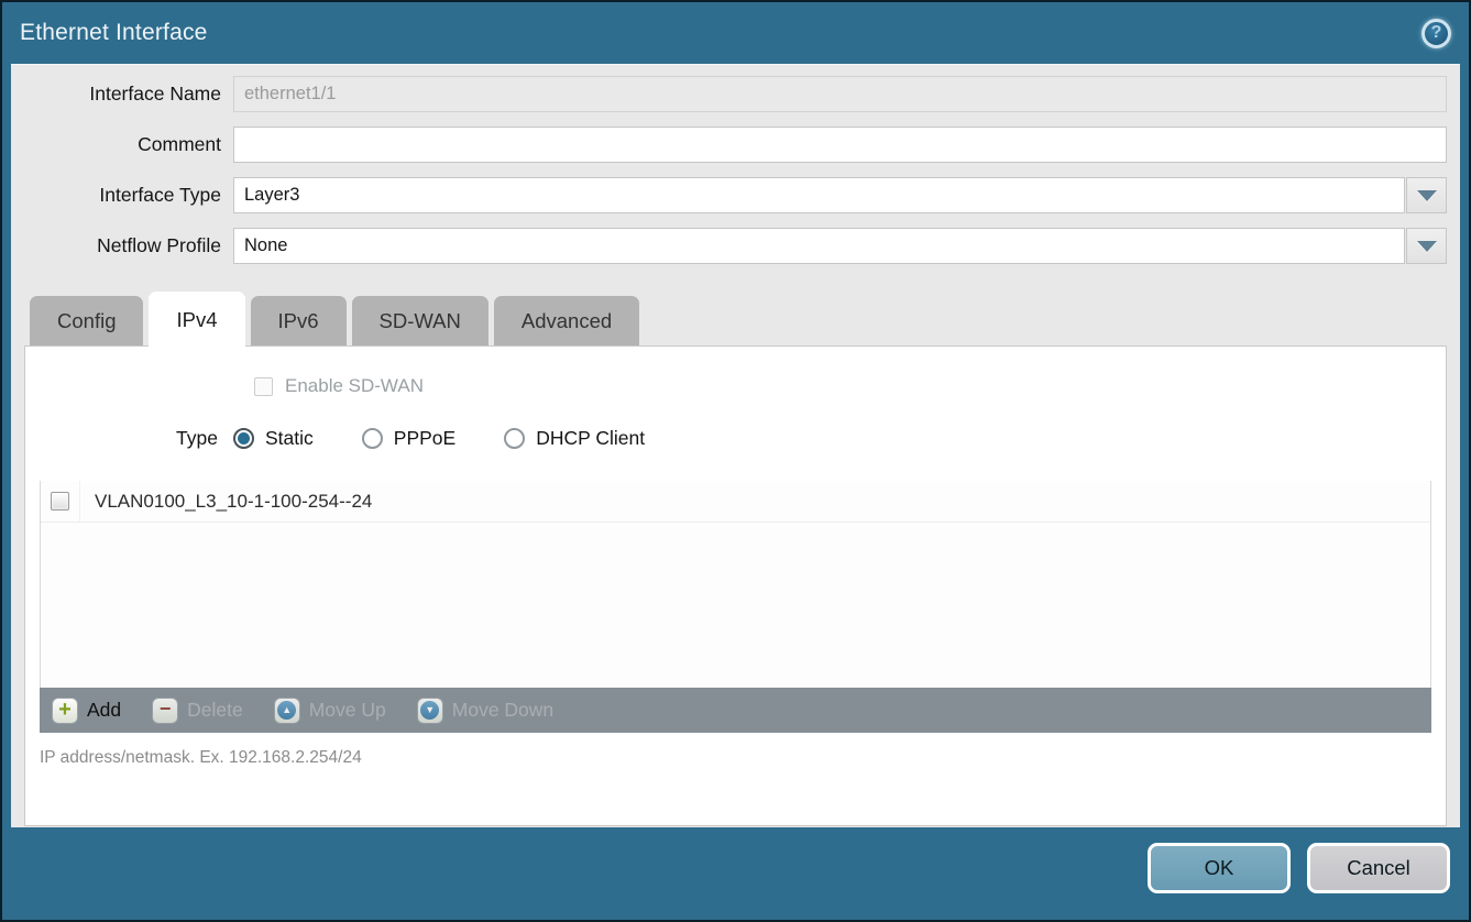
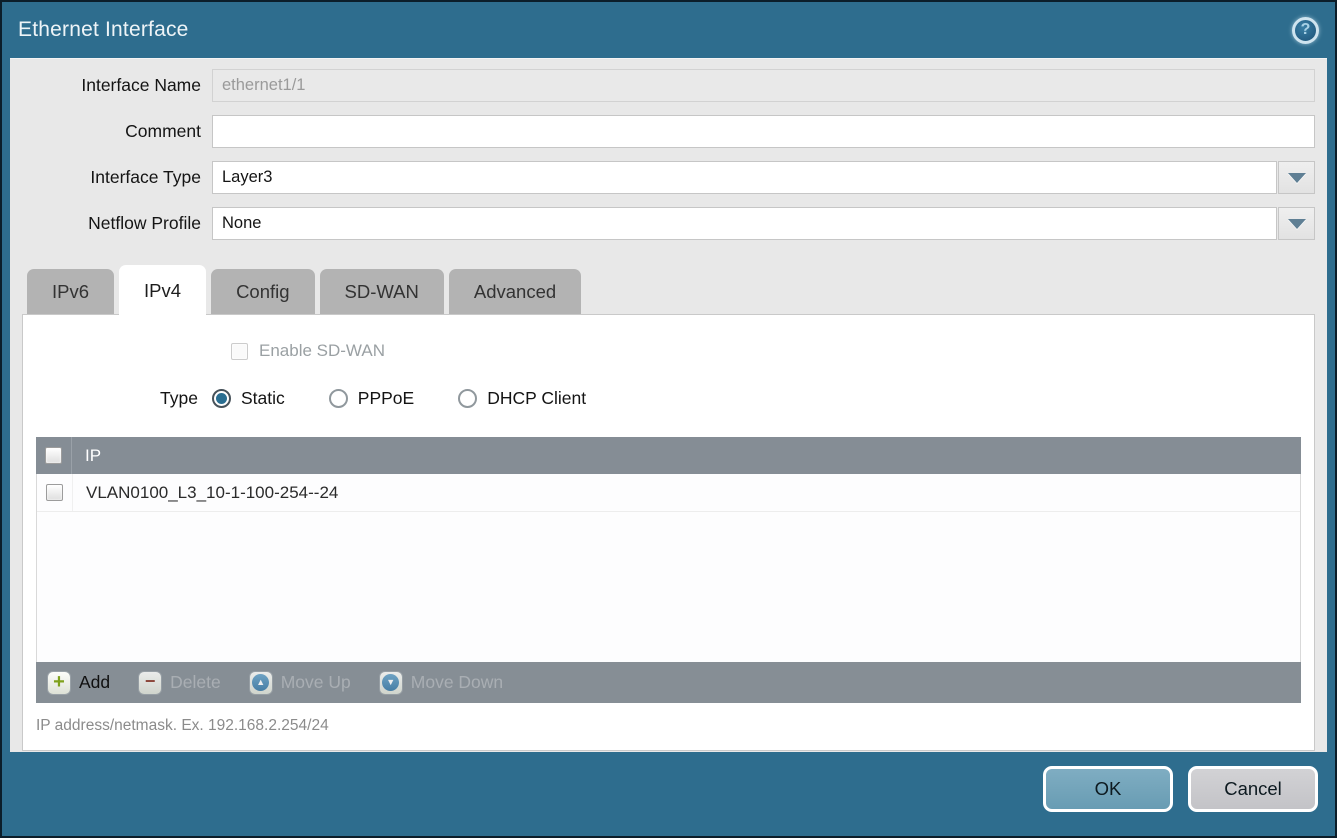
  Ethernet Interface
  ?
  Interface Name
  ethernet1/1
  Comment
  Interface Type
  Layer3
  Netflow Profile
  None
- Config
+ IPv6
  IPv4
- IPv6
+ Config
  SD-WAN
  Advanced
  Enable SD-WAN
  Type
  Static
  PPPoE
  DHCP Client
+ IP
  VLAN0100_L3_10-1-100-254--24
  +
  Add
  −
  Delete
  ▲
  Move Up
  ▼
  Move Down
  IP address/netmask. Ex. 192.168.2.254/24
  OK
  Cancel
